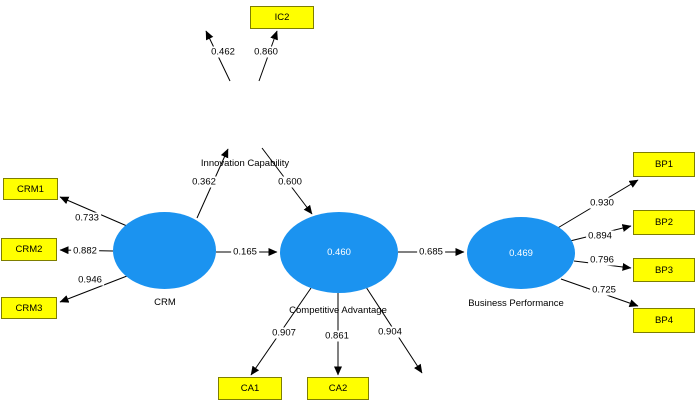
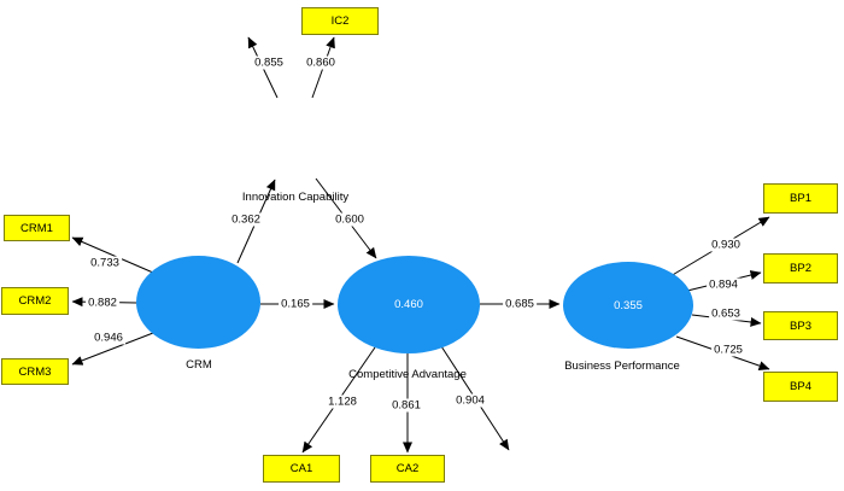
  0.733
  0.882
  0.946
- 0.462
+ 0.855
  0.860
- 0.907
+ 1.128
  0.861
  0.904
  0.930
  0.894
- 0.796
+ 0.653
  0.725
  0.362
  0.600
  0.165
  0.685
  0.460
- 0.469
+ 0.355
  CRM
  Innovation Capability
  Competitive Advantage
  Business Performance
  CRM1
  CRM2
  CRM3
  IC2
  CA1
  CA2
  BP1
  BP2
  BP3
  BP4
